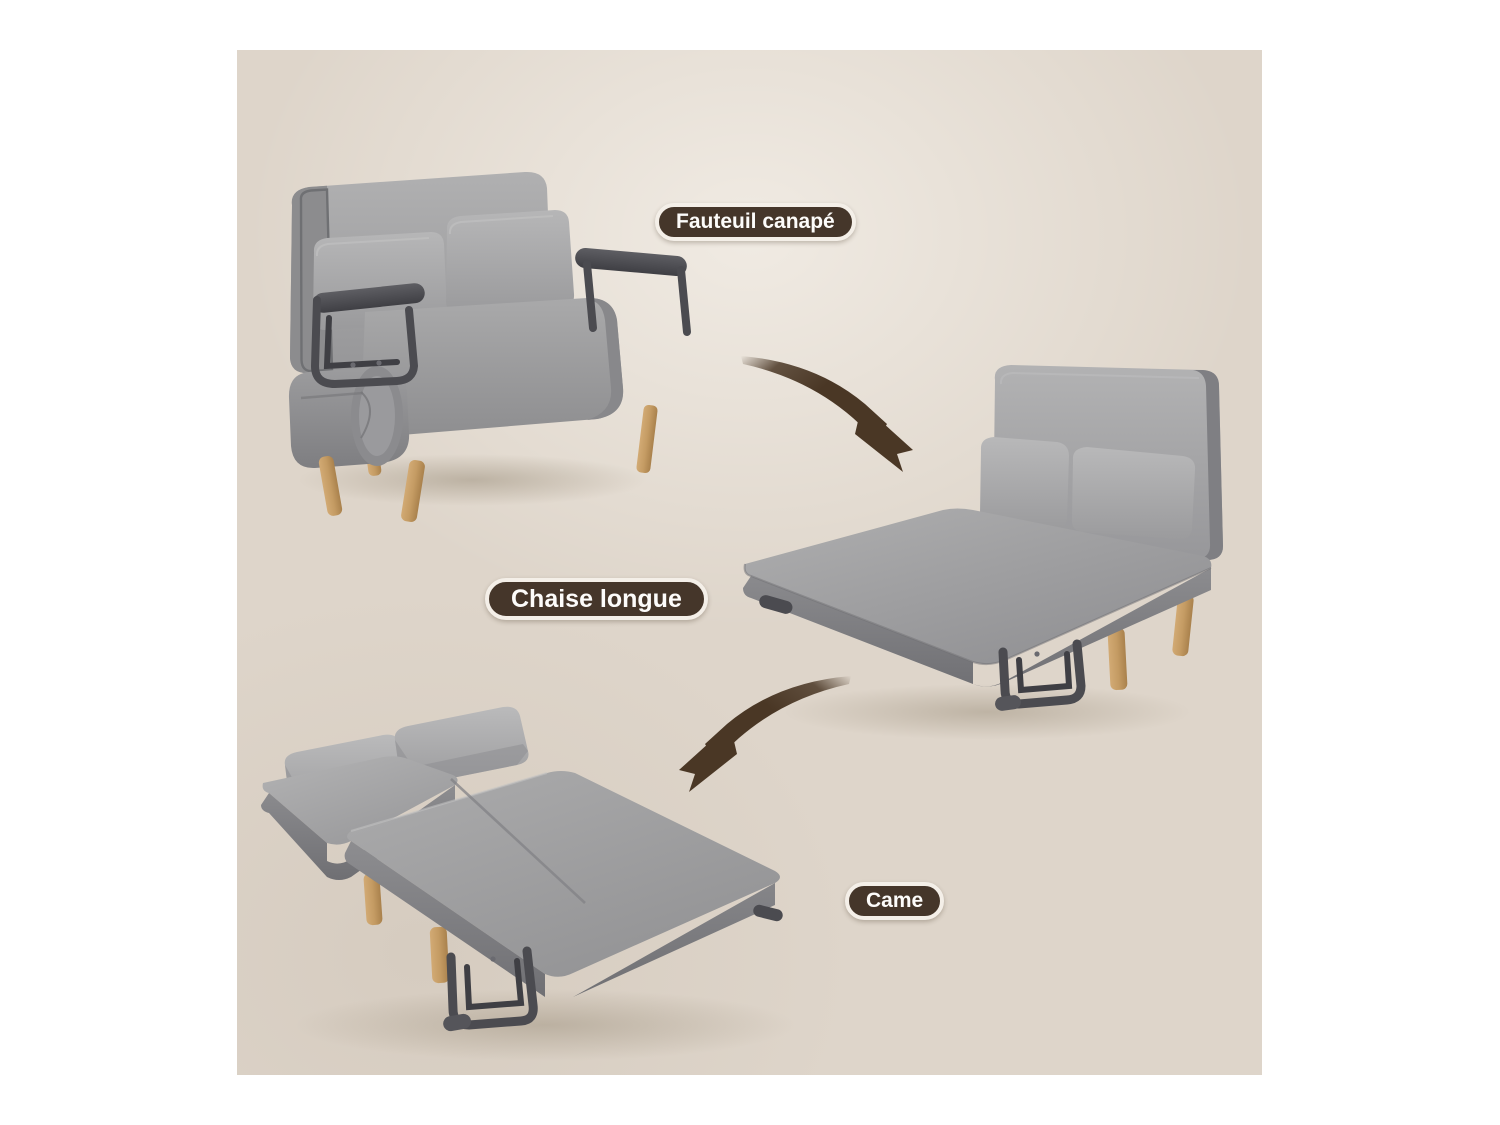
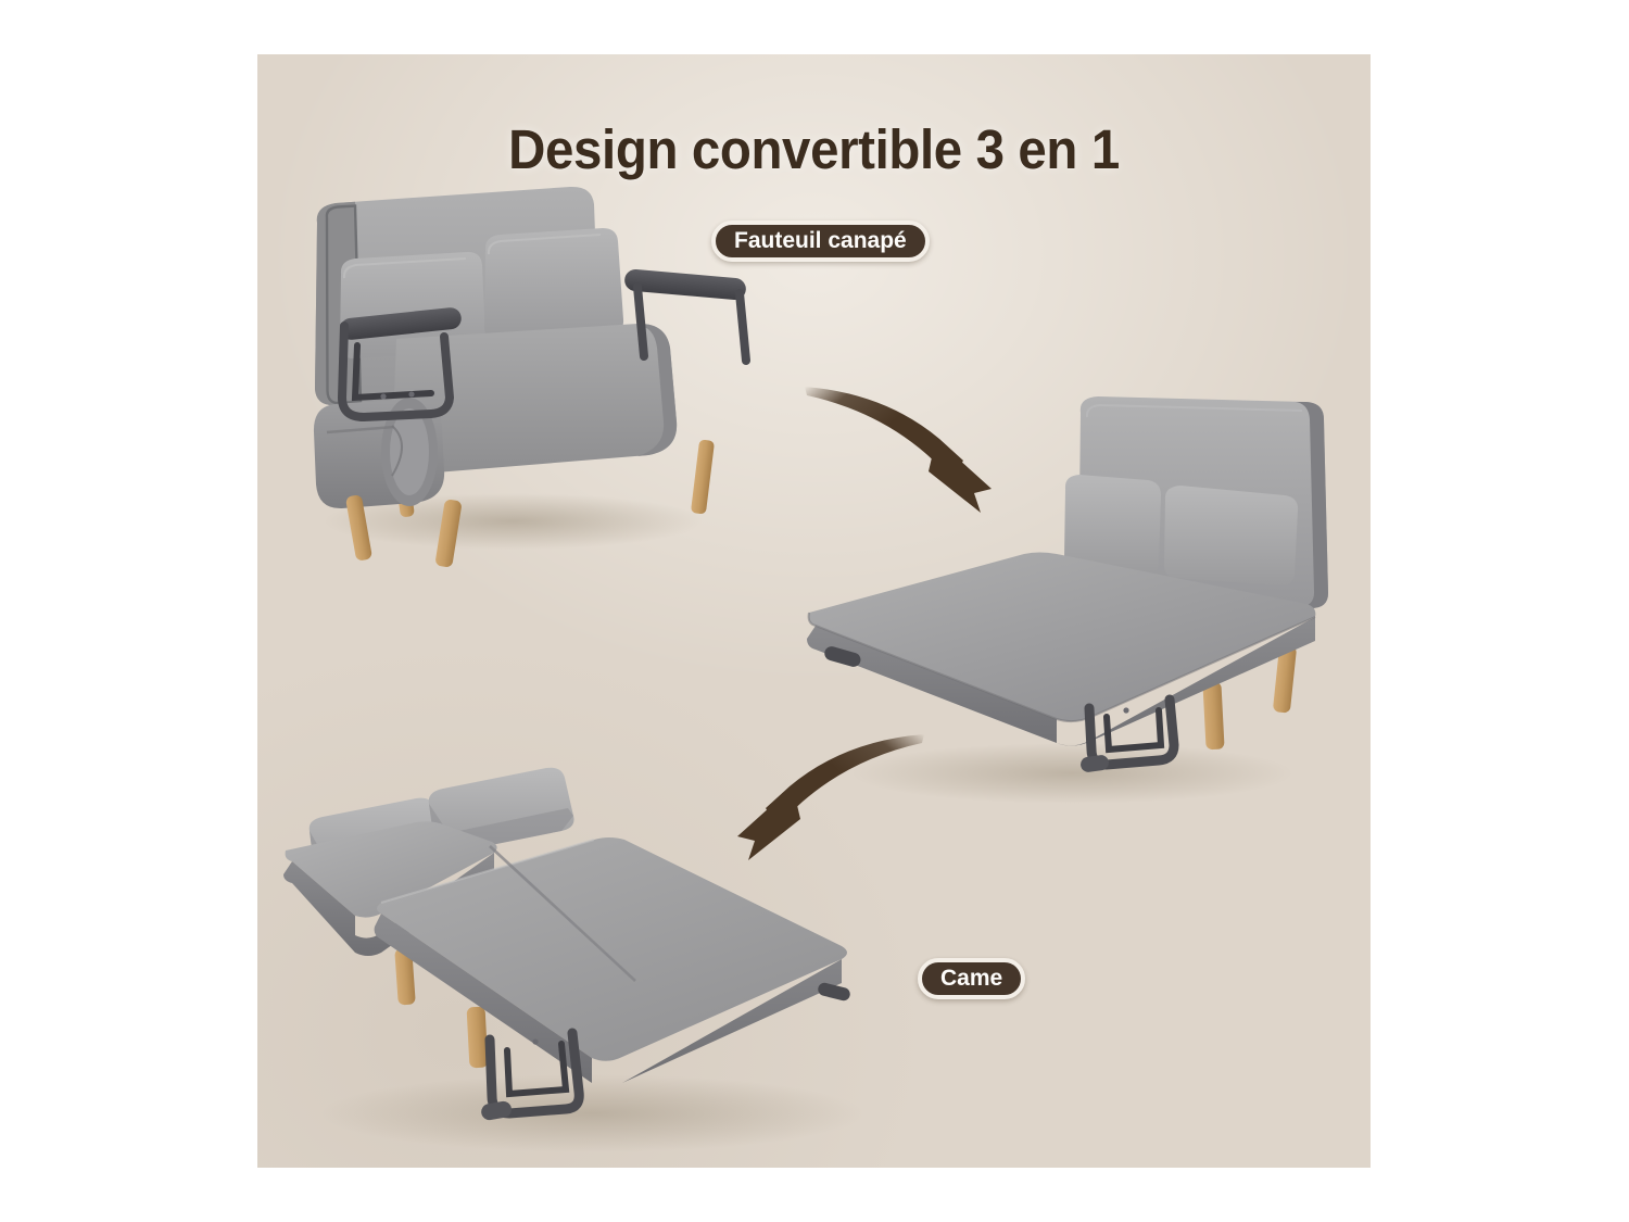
+ Design convertible 3 en 1
  Fauteuil canapé
- Chaise longue
  Came
